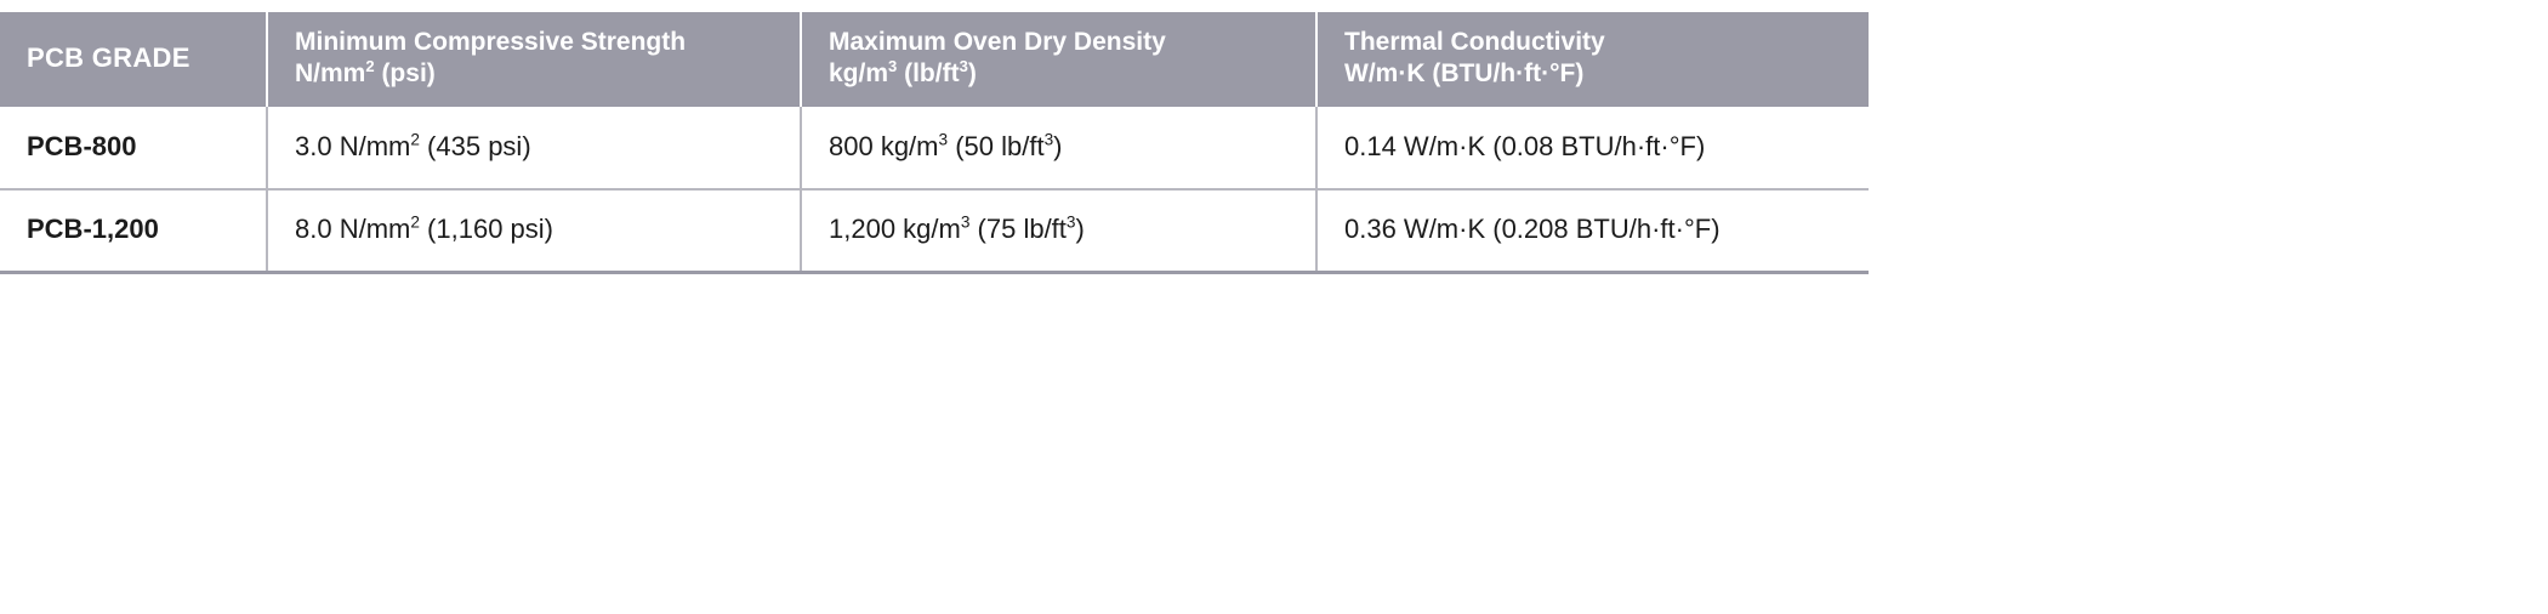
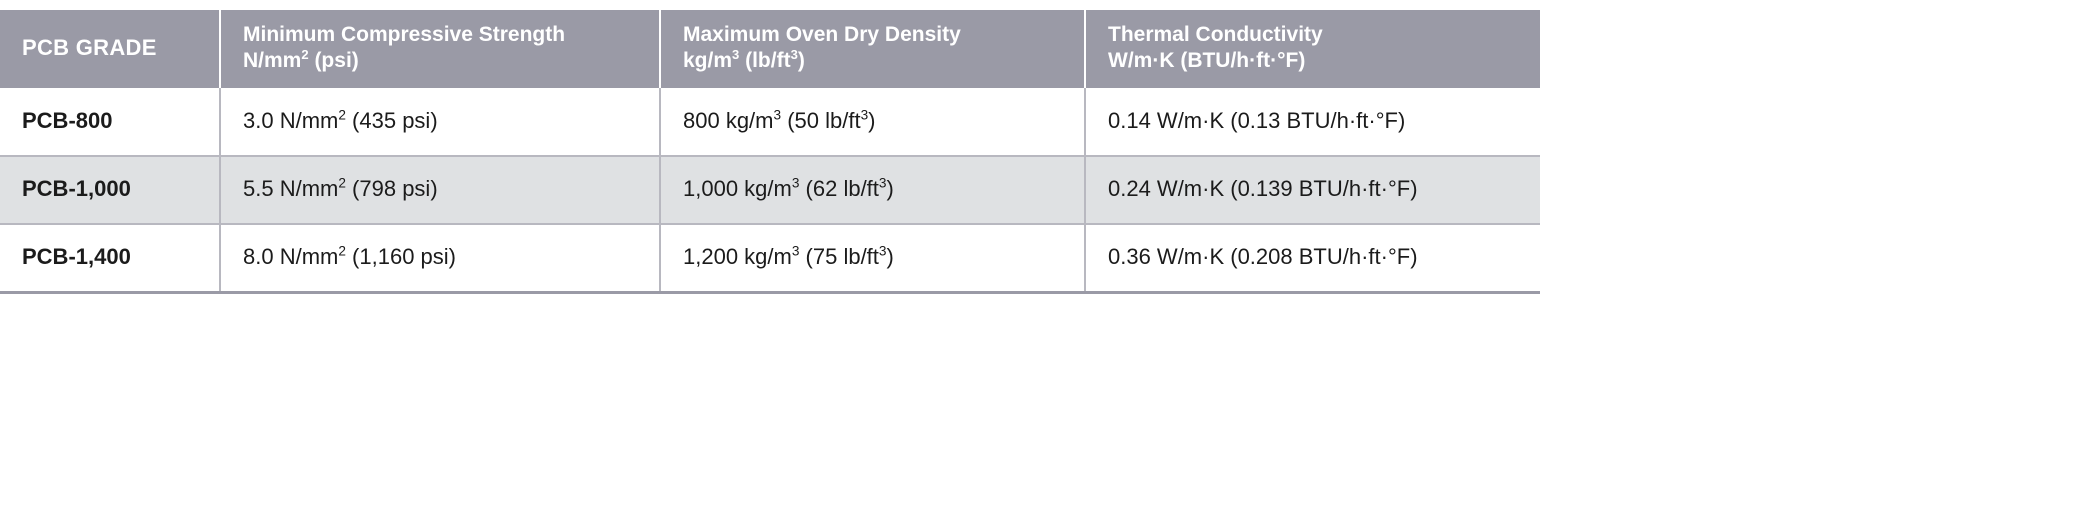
  PCB GRADE	Minimum Compressive Strength N/mm2 (psi)	Maximum Oven Dry Density kg/m3 (lb/ft3)	Thermal Conductivity W/m·K (BTU/h·ft·°F)
- PCB‑800	3.0 N/mm2 (435 psi)	800 kg/m3 (50 lb/ft3)	0.14 W/m·K (0.08 BTU/h·ft·°F)
+ PCB‑800	3.0 N/mm2 (435 psi)	800 kg/m3 (50 lb/ft3)	0.14 W/m·K (0.13 BTU/h·ft·°F)
+ PCB‑1,000	5.5 N/mm2 (798 psi)	1,000 kg/m3 (62 lb/ft3)	0.24 W/m·K (0.139 BTU/h·ft·°F)
- PCB‑1,200	8.0 N/mm2 (1,160 psi)	1,200 kg/m3 (75 lb/ft3)	0.36 W/m·K (0.208 BTU/h·ft·°F)
+ PCB‑1,400	8.0 N/mm2 (1,160 psi)	1,200 kg/m3 (75 lb/ft3)	0.36 W/m·K (0.208 BTU/h·ft·°F)
